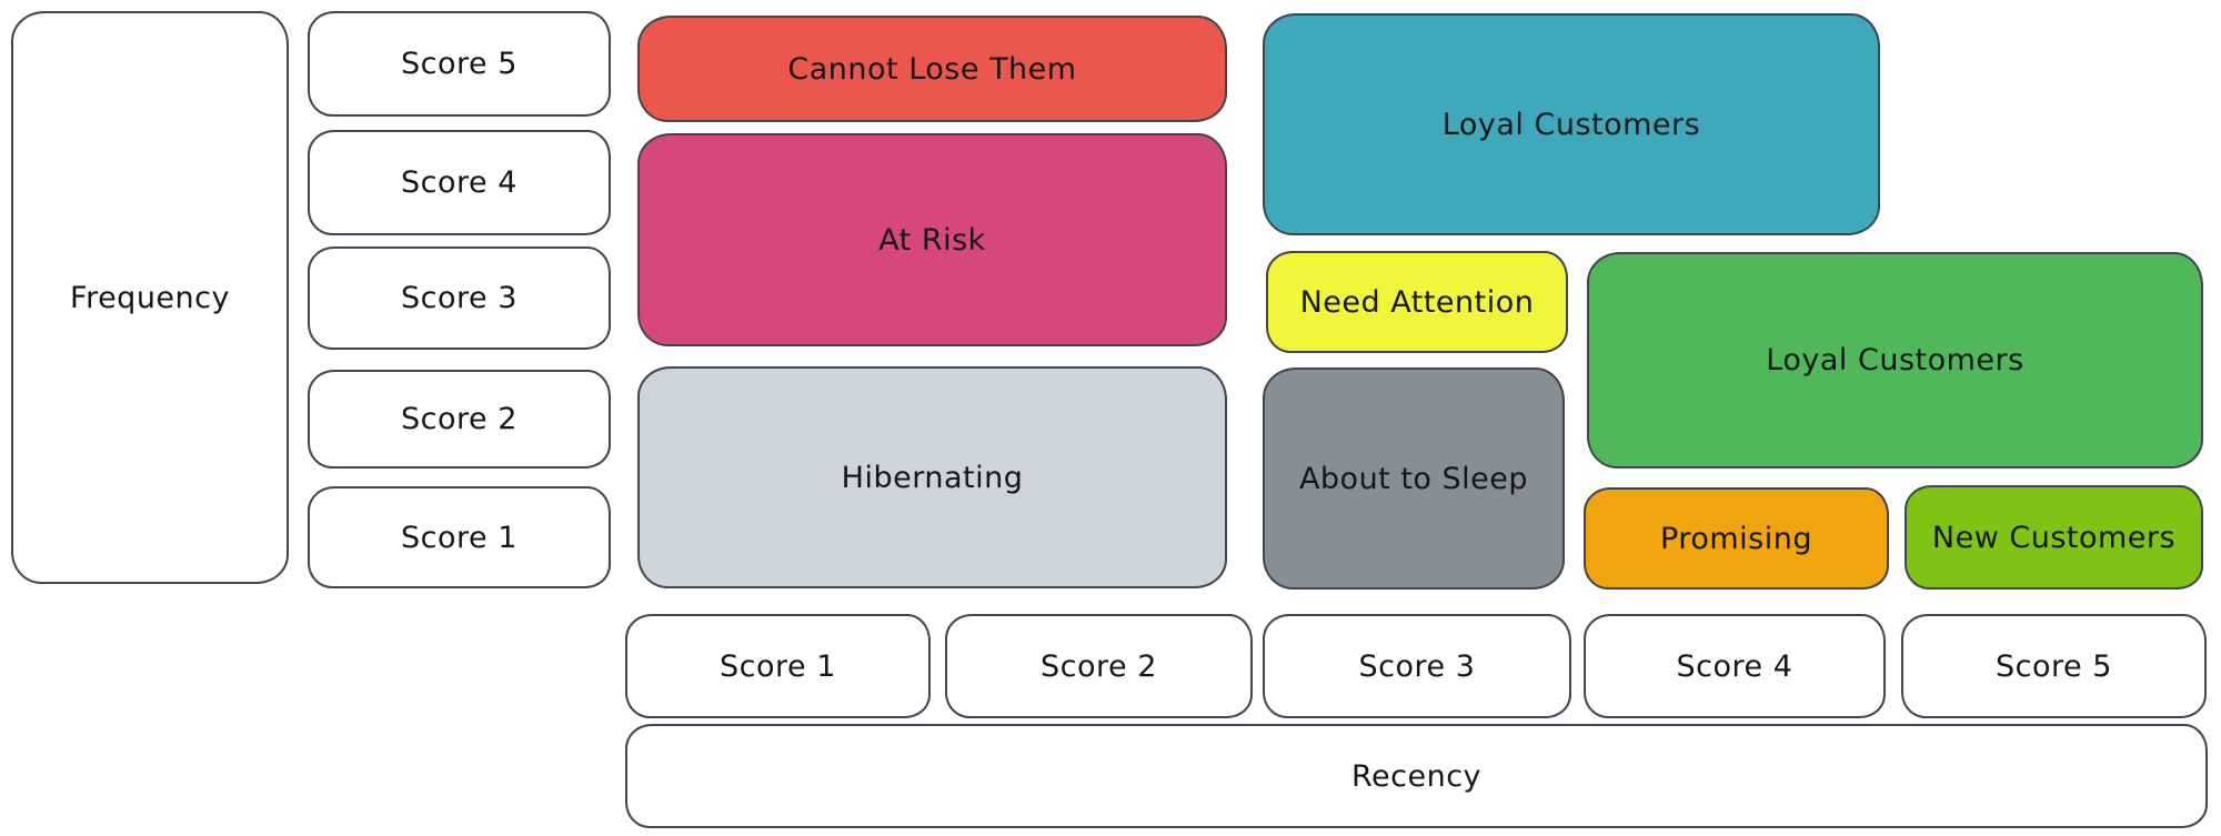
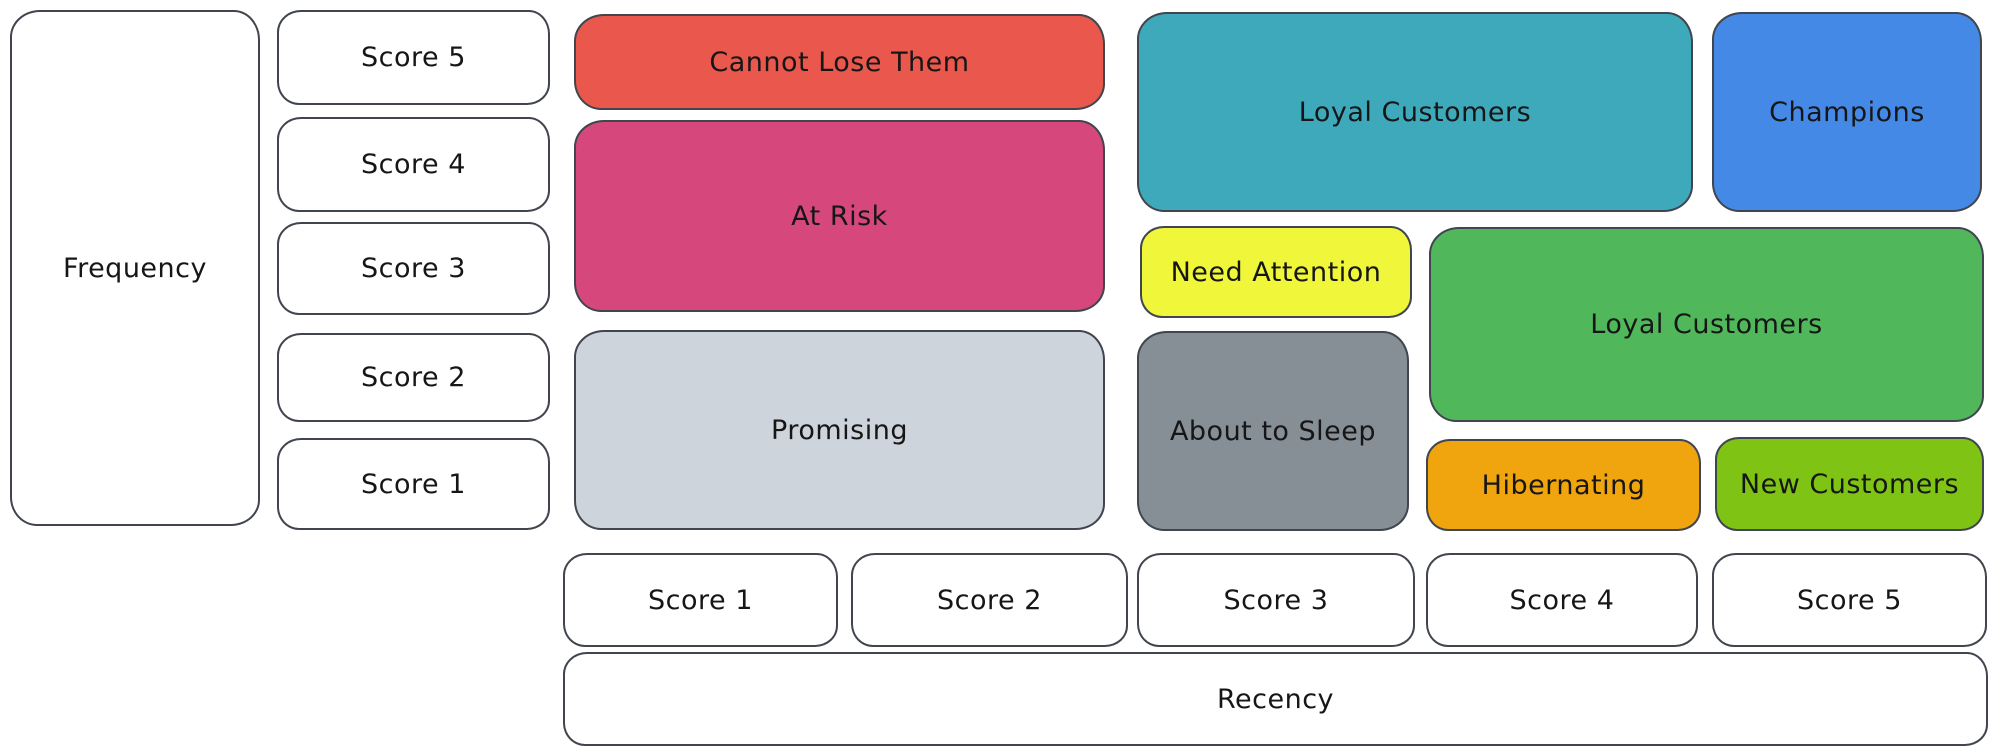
  Frequency
  Score 5
  Score 4
  Score 3
  Score 2
  Score 1
  Cannot Lose Them
  At Risk
- Hibernating
+ Promising
  Loyal Customers
+ Champions
  Need Attention
  Loyal Customers
  About to Sleep
- Promising
+ Hibernating
  New Customers
  Score 1
  Score 2
  Score 3
  Score 4
  Score 5
  Recency
